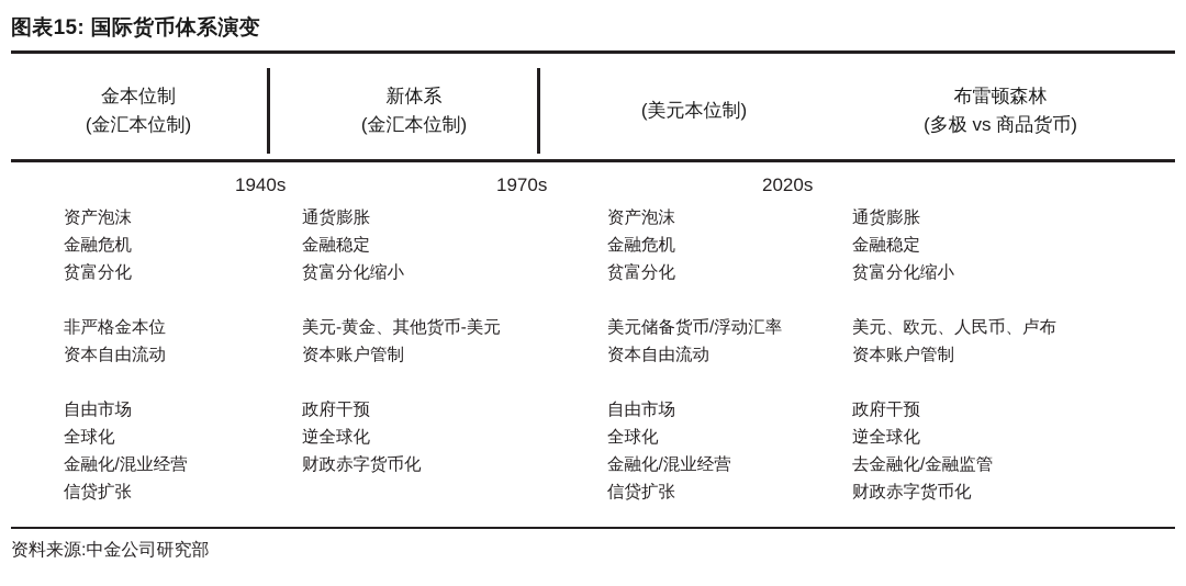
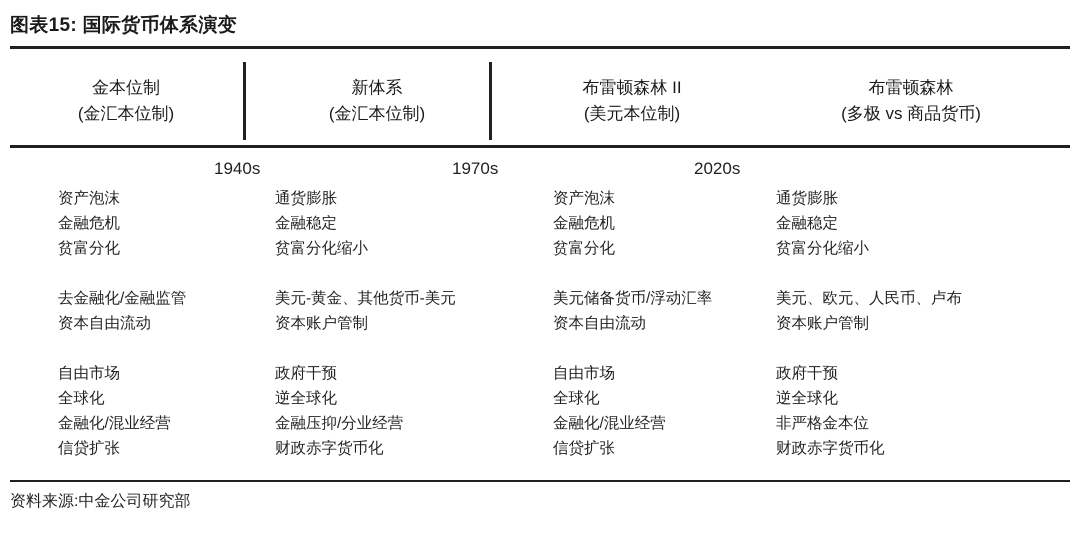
  图表15: 国际货币体系演变
  金本位制
  (金汇本位制)
  新体系
  (金汇本位制)
+ 布雷顿森林 II
  (美元本位制)
  布雷顿森林
  (多极 vs 商品货币)
  1940s
  1970s
  2020s
  资产泡沫
  金融危机
  贫富分化
- 非严格金本位
+ 去金融化/金融监管
  资本自由流动
  自由市场
  全球化
  金融化/混业经营
  信贷扩张
  通货膨胀
  金融稳定
  贫富分化缩小
  美元-黄金、其他货币-美元
  资本账户管制
  政府干预
  逆全球化
+ 金融压抑/分业经营
  财政赤字货币化
  资产泡沫
  金融危机
  贫富分化
  美元储备货币/浮动汇率
  资本自由流动
  自由市场
  全球化
  金融化/混业经营
  信贷扩张
  通货膨胀
  金融稳定
  贫富分化缩小
  美元、欧元、人民币、卢布
  资本账户管制
  政府干预
  逆全球化
- 去金融化/金融监管
+ 非严格金本位
  财政赤字货币化
  资料来源:中金公司研究部
